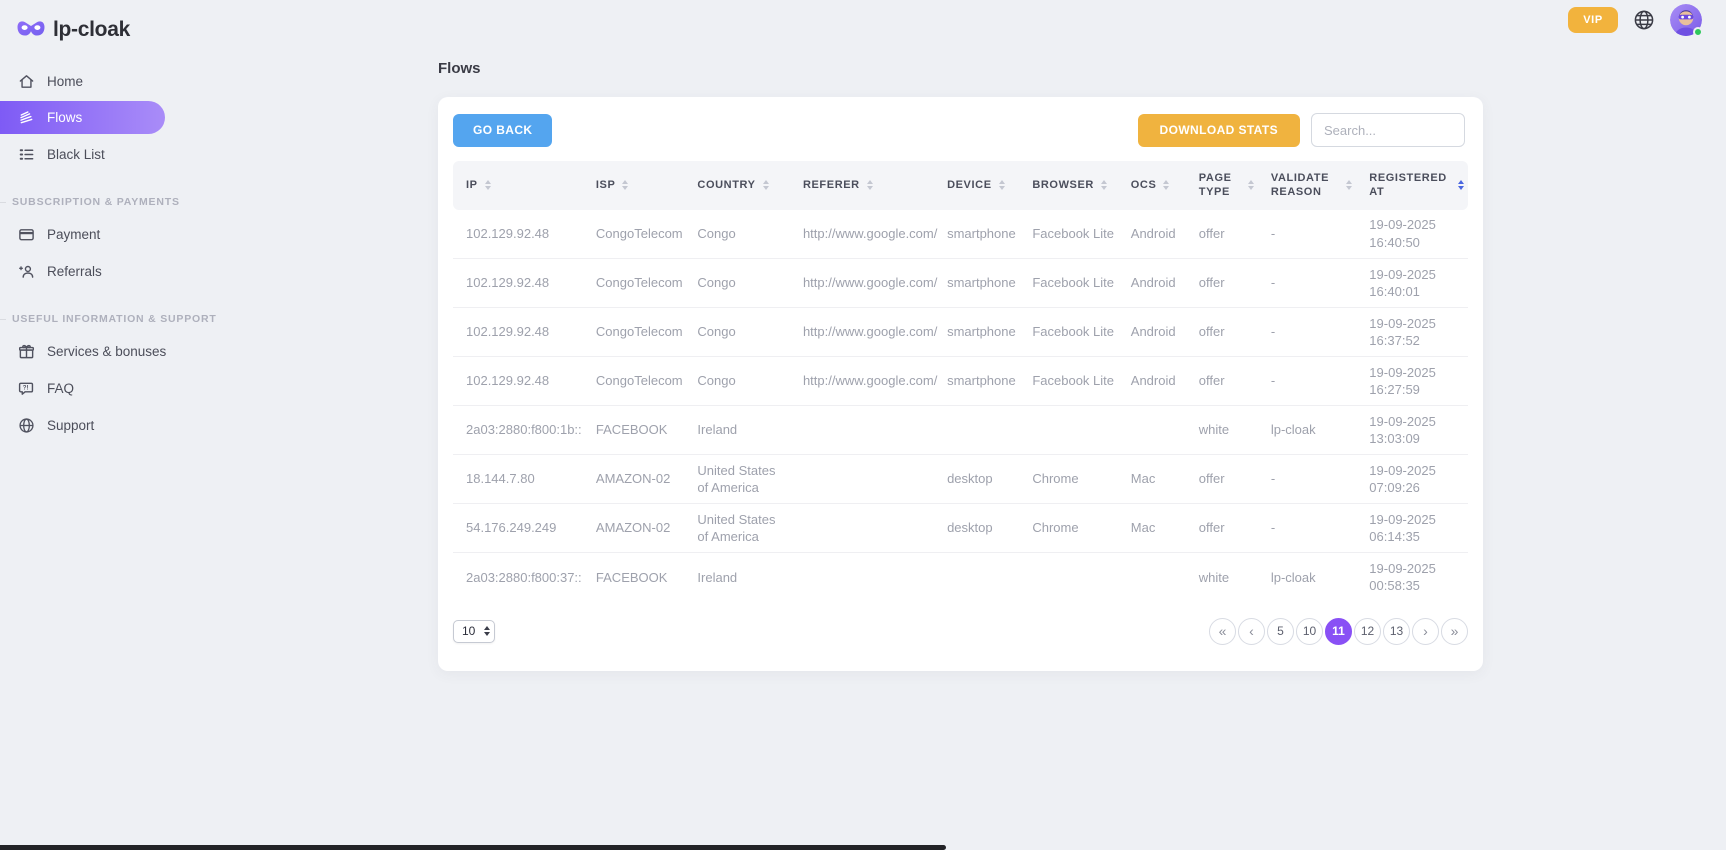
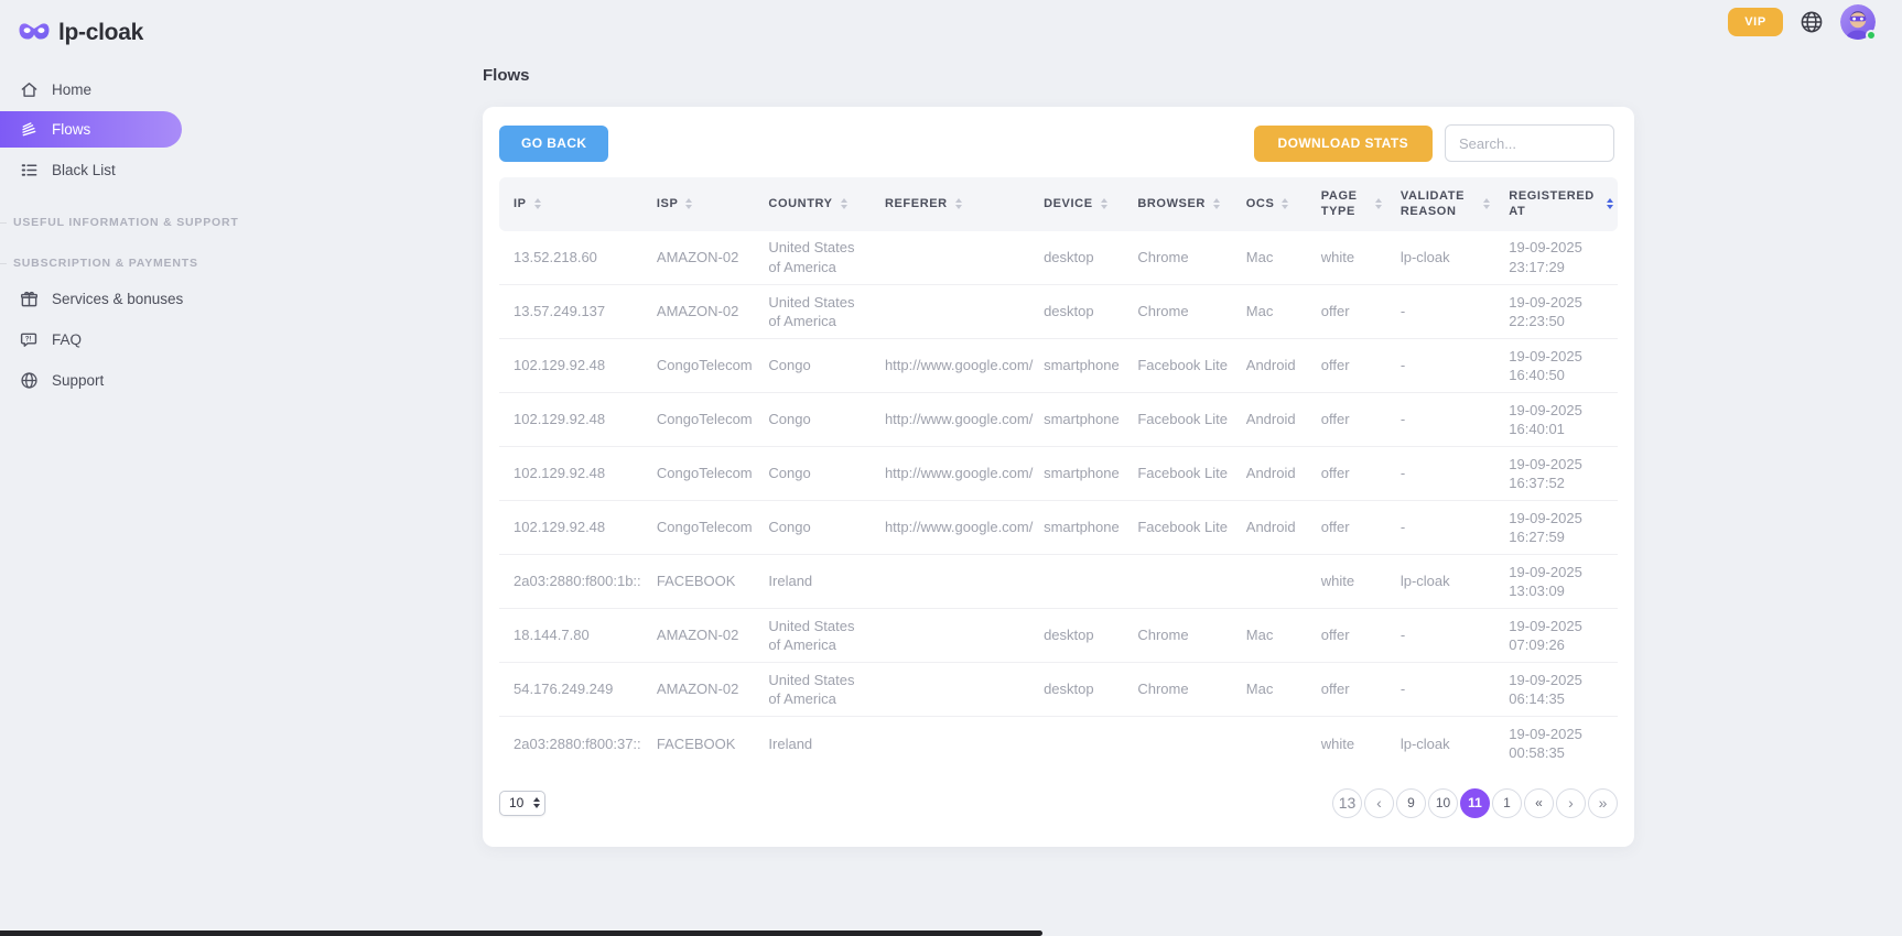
  lp-cloak
  Home
  Flows
  Black List
- SUBSCRIPTION & PAYMENTS
+ USEFUL INFORMATION & SUPPORT
- Payment
- Referrals
- USEFUL INFORMATION & SUPPORT
+ SUBSCRIPTION & PAYMENTS
  Services & bonuses
  FAQ
  Support
  VIP
  Flows
  GO BACK
  DOWNLOAD STATS
  Search...
  IP	ISP	COUNTRY	REFERER	DEVICE	BROWSER	OCS	PAGE TYPE	VALIDATE REASON	REGISTERED AT
+ 13.52.218.60	AMAZON-02	United States of America		desktop	Chrome	Mac	white	lp-cloak	19-09-2025 23:17:29
+ 13.57.249.137	AMAZON-02	United States of America		desktop	Chrome	Mac	offer	-	19-09-2025 22:23:50
  102.129.92.48	CongoTelecom	Congo	http://www.google.com/	smartphone	Facebook Lite	Android	offer	-	19-09-2025 16:40:50
  102.129.92.48	CongoTelecom	Congo	http://www.google.com/	smartphone	Facebook Lite	Android	offer	-	19-09-2025 16:40:01
  102.129.92.48	CongoTelecom	Congo	http://www.google.com/	smartphone	Facebook Lite	Android	offer	-	19-09-2025 16:37:52
  102.129.92.48	CongoTelecom	Congo	http://www.google.com/	smartphone	Facebook Lite	Android	offer	-	19-09-2025 16:27:59
  2a03:2880:f800:1b::	FACEBOOK	Ireland					white	lp-cloak	19-09-2025 13:03:09
  18.144.7.80	AMAZON-02	United States of America		desktop	Chrome	Mac	offer	-	19-09-2025 07:09:26
  54.176.249.249	AMAZON-02	United States of America		desktop	Chrome	Mac	offer	-	19-09-2025 06:14:35
  2a03:2880:f800:37::	FACEBOOK	Ireland					white	lp-cloak	19-09-2025 00:58:35
  10
- «
+ 13
  ‹
- 5
+ 9
  10
  11
- 12
+ 1
- 13
+ «
  ›
  »
